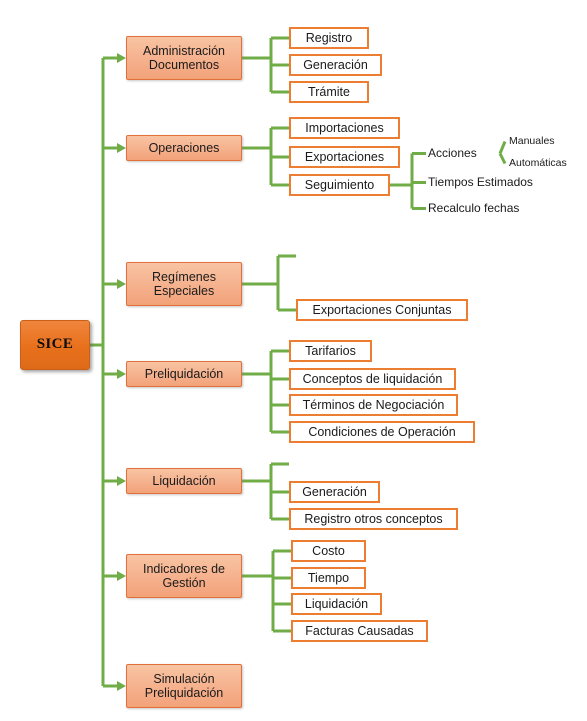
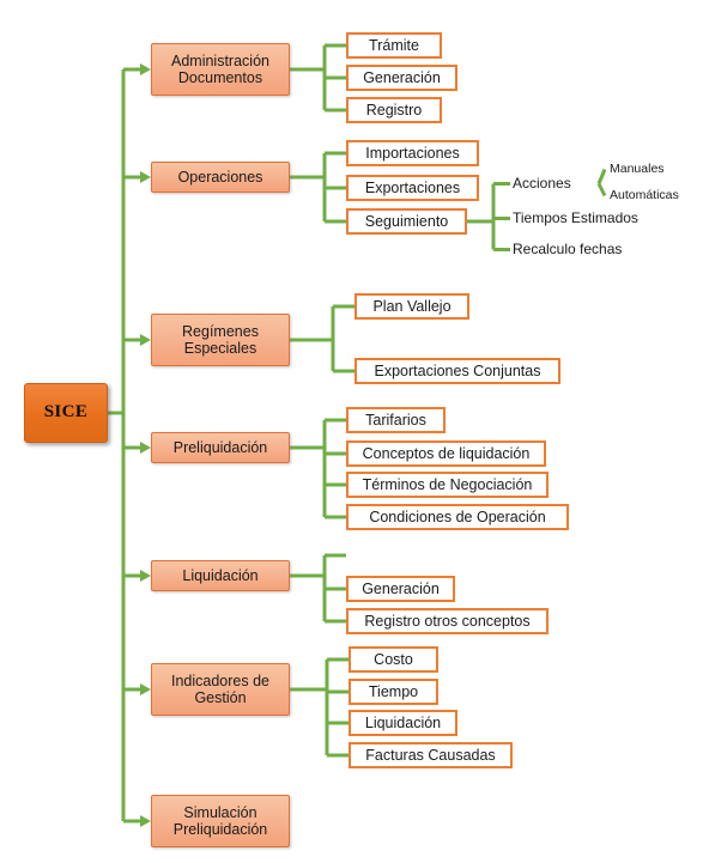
  SICE
  Administración
  Documentos
- Registro
+ Trámite
  Generación
- Trámite
+ Registro
  Operaciones
  Importaciones
  Exportaciones
  Seguimiento
  Acciones
  Manuales
  Automáticas
  Tiempos Estimados
  Recalculo fechas
  Regímenes
  Especiales
+ Plan Vallejo
  Exportaciones Conjuntas
  Preliquidación
  Tarifarios
  Conceptos de liquidación
  Términos de Negociación
  Condiciones de Operación
  Liquidación
  Generación
  Registro otros conceptos
  Indicadores de
  Gestión
  Costo
  Tiempo
  Liquidación
  Facturas Causadas
  Simulación
  Preliquidación
